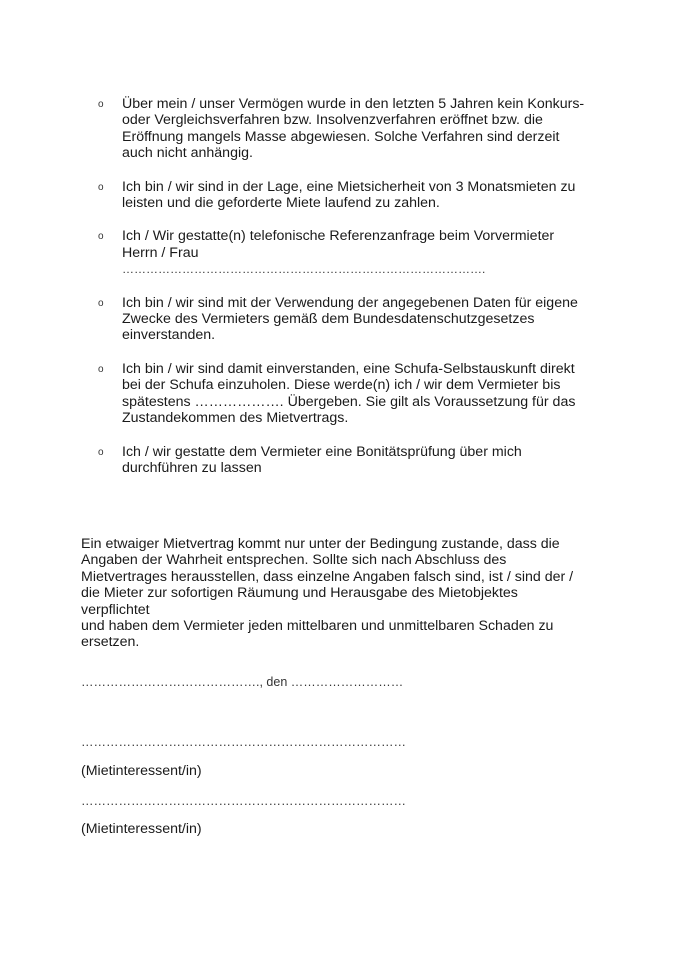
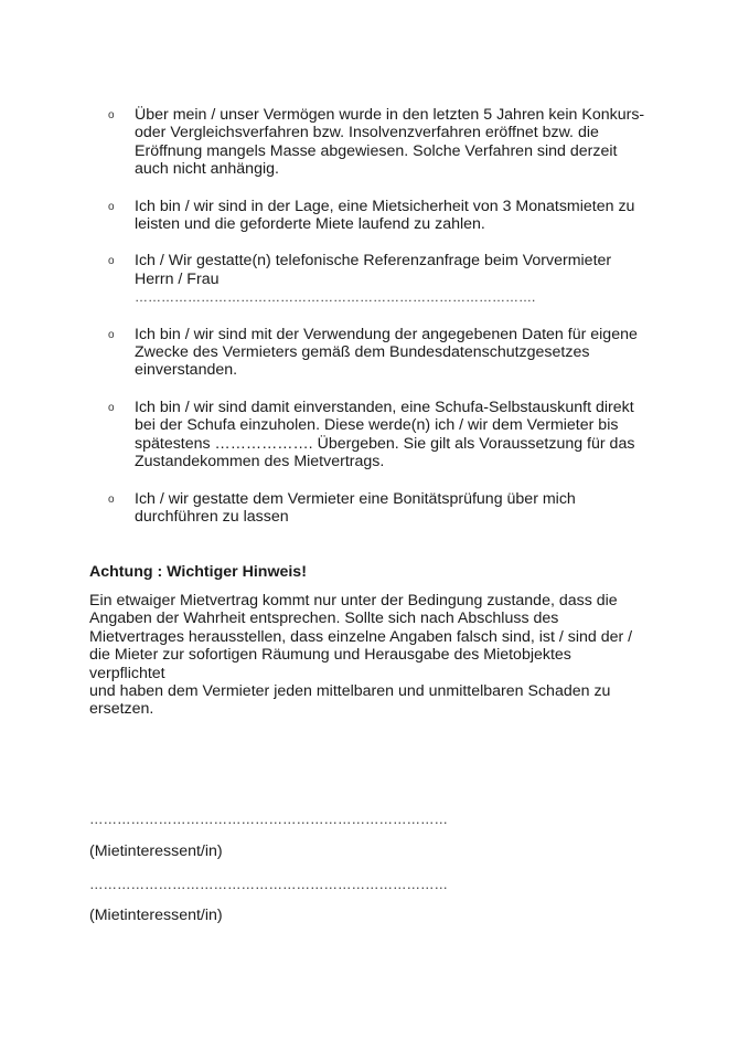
  o
  Über mein / unser Vermögen wurde in den letzten 5 Jahren kein Konkurs-
  oder Vergleichsverfahren bzw. Insolvenzverfahren eröffnet bzw. die
  Eröffnung mangels Masse abgewiesen. Solche Verfahren sind derzeit
  auch nicht anhängig.
  o
  Ich bin / wir sind in der Lage, eine Mietsicherheit von 3 Monatsmieten zu
  leisten und die geforderte Miete laufend zu zahlen.
  o
  Ich / Wir gestatte(n) telefonische Referenzanfrage beim Vorvermieter
  Herrn / Frau
  ……………………………………………………………………………….
  o
  Ich bin / wir sind mit der Verwendung der angegebenen Daten für eigene
  Zwecke des Vermieters gemäß dem Bundesdatenschutzgesetzes
  einverstanden.
  o
  Ich bin / wir sind damit einverstanden, eine Schufa-Selbstauskunft direkt
  bei der Schufa einzuholen. Diese werde(n) ich / wir dem Vermieter bis
  spätestens ………………. Übergeben. Sie gilt als Voraussetzung für das
  Zustandekommen des Mietvertrags.
  o
  Ich / wir gestatte dem Vermieter eine Bonitätsprüfung über mich
  durchführen zu lassen
+ Achtung : Wichtiger Hinweis!
  Ein etwaiger Mietvertrag kommt nur unter der Bedingung zustande, dass die
  Angaben der Wahrheit entsprechen. Sollte sich nach Abschluss des
  Mietvertrages herausstellen, dass einzelne Angaben falsch sind, ist / sind der /
  die Mieter zur sofortigen Räumung und Herausgabe des Mietobjektes verpflichtet
  und haben dem Vermieter jeden mittelbaren und unmittelbaren Schaden zu
  ersetzen.
- ……………………………………., den ………………………
  ……………………………………………………………………
  (Mietinteressent/in)
  ……………………………………………………………………
  (Mietinteressent/in)
